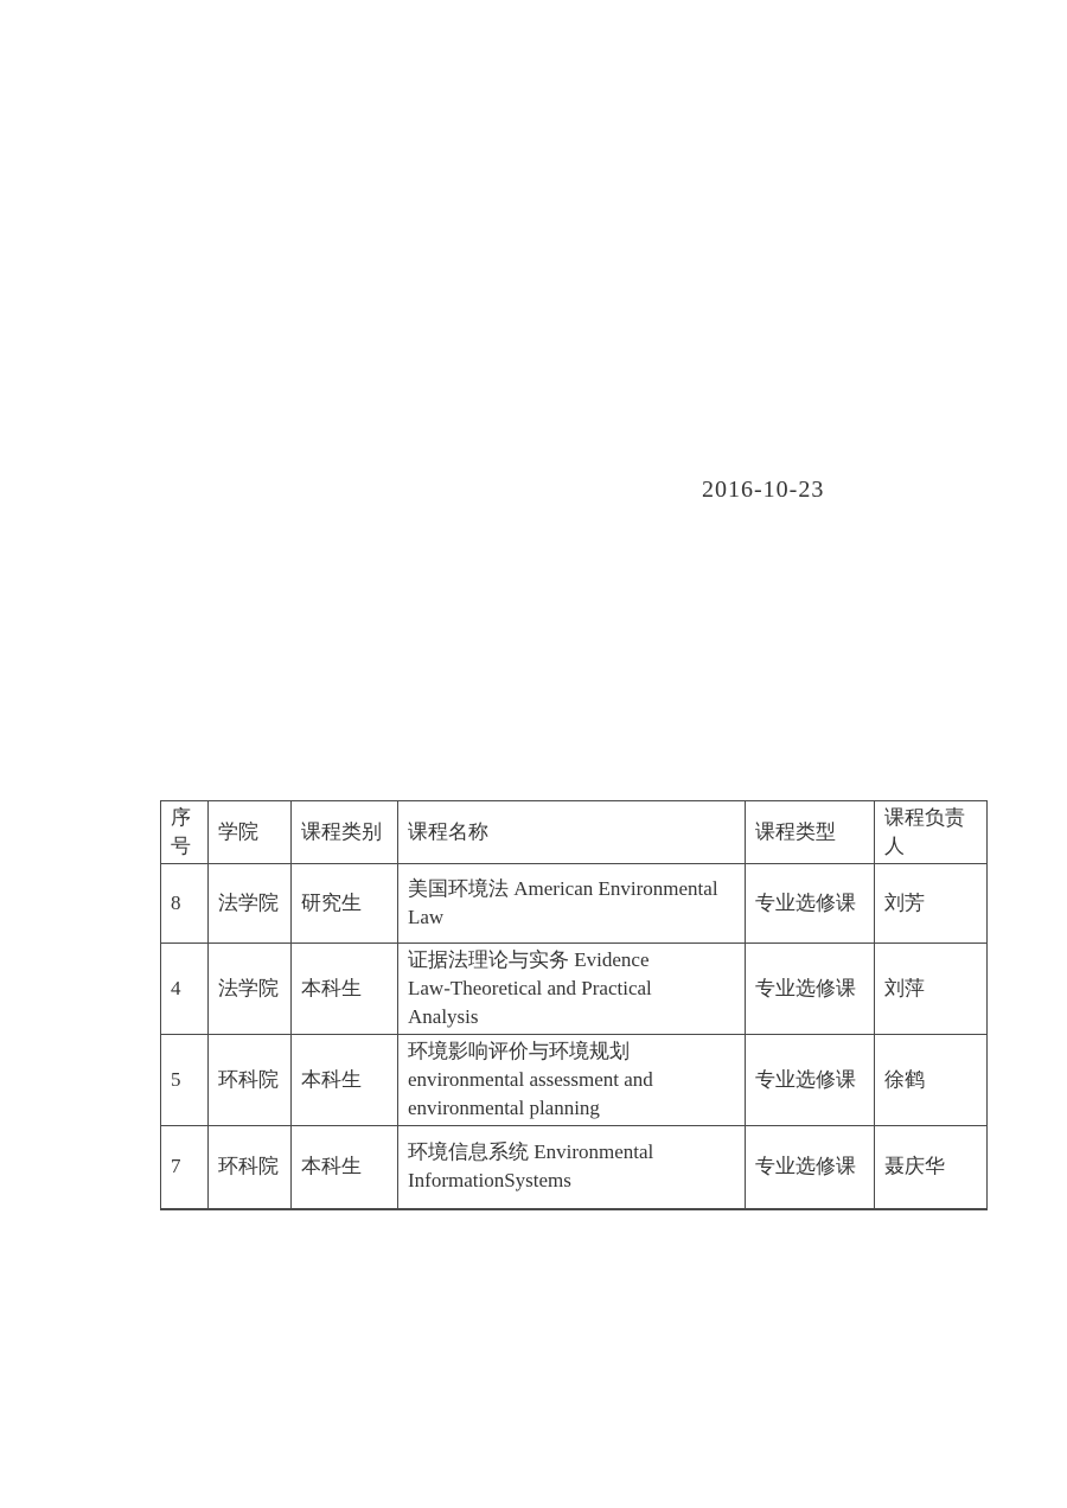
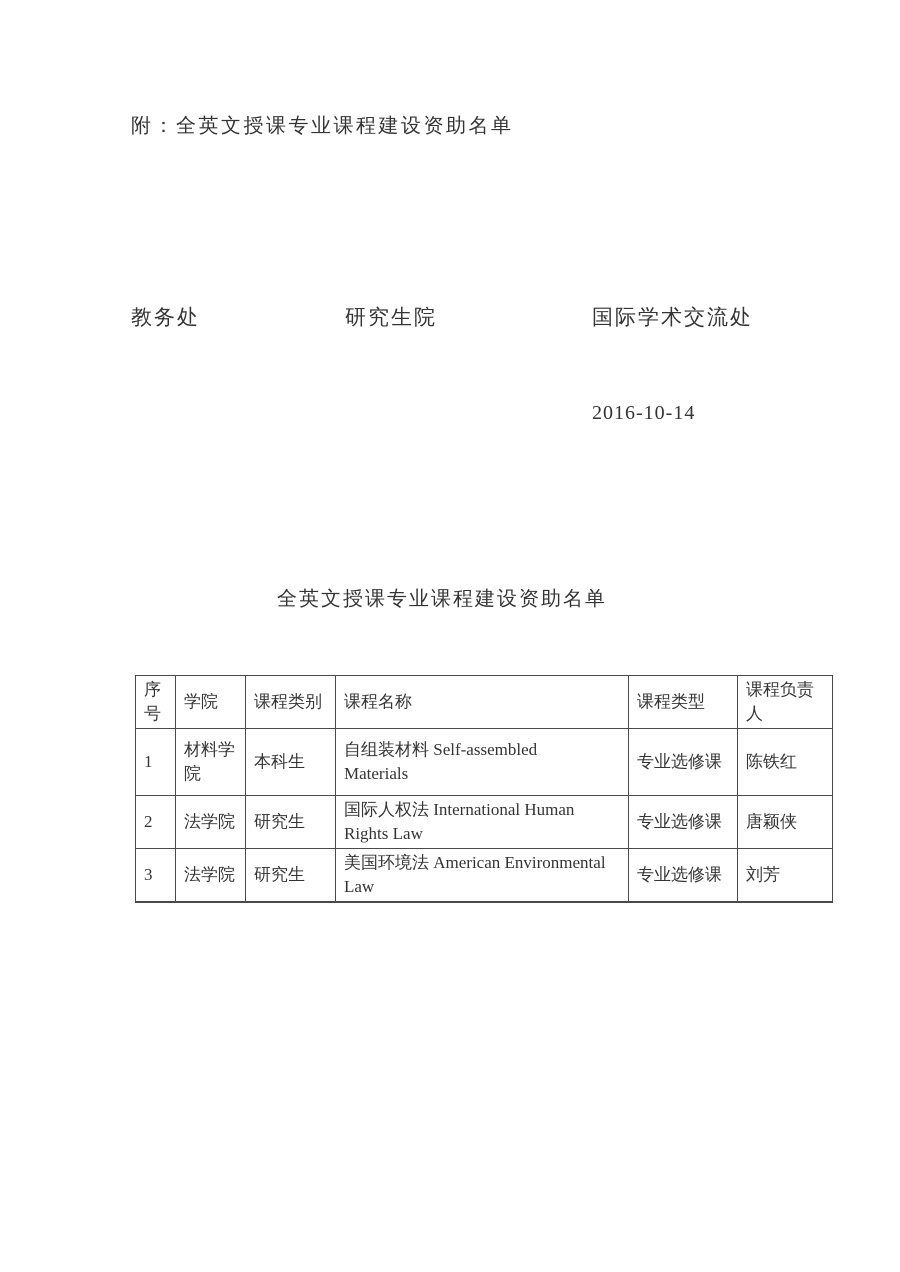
+ 附：全英文授课专业课程建设资助名单
+ 教务处
+ 研究生院
+ 国际学术交流处
- 2016-10-23
+ 2016-10-14
+ 全英文授课专业课程建设资助名单
  序号	学院	课程类别	课程名称	课程类型	课程负责人
+ 1	材料学院	本科生	自组装材料 Self-assembled Materials	专业选修课	陈铁红
+ 2	法学院	研究生	国际人权法 International Human Rights Law	专业选修课	唐颖侠
- 8	法学院	研究生	美国环境法 American Environmental Law	专业选修课	刘芳
+ 3	法学院	研究生	美国环境法 American Environmental Law	专业选修课	刘芳
- 4	法学院	本科生	证据法理论与实务 Evidence Law-Theoretical and Practical Analysis	专业选修课	刘萍
- 5	环科院	本科生	环境影响评价与环境规划 environmental assessment and environmental planning	专业选修课	徐鹤
- 7	环科院	本科生	环境信息系统 Environmental InformationSystems	专业选修课	聂庆华
